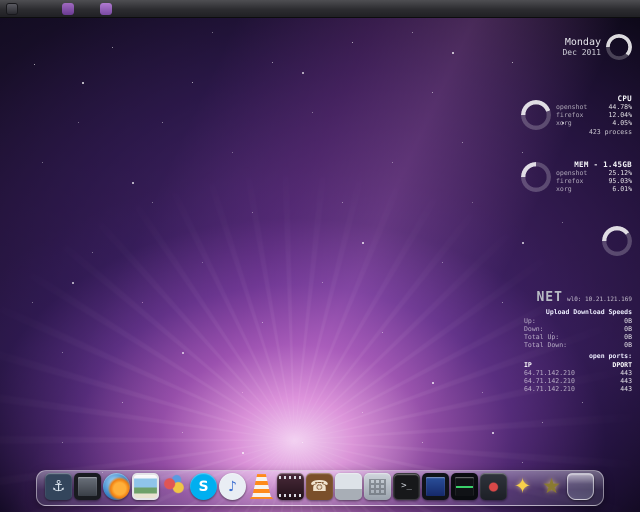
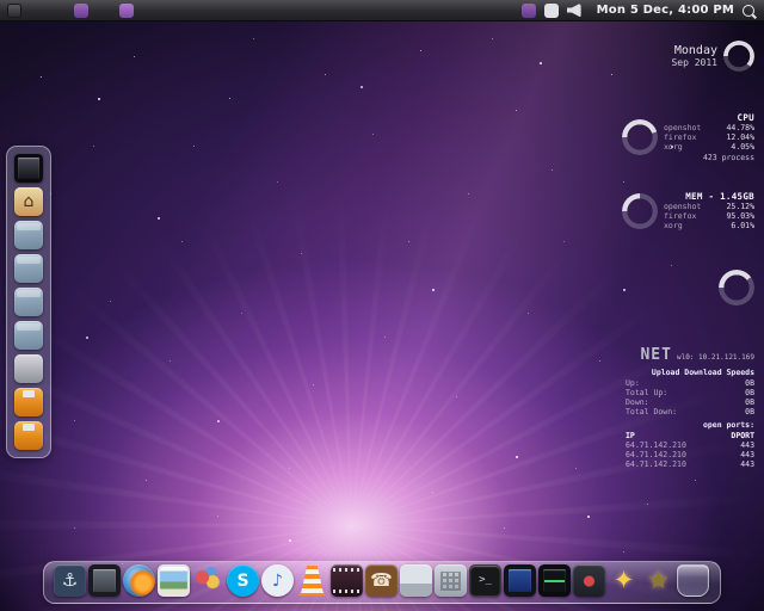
+ Mon 5 Dec, 4:00 PM
+ ⌂
  Monday
- Dec 2011
+ Sep 2011
  CPU
  openshot
  44.78%
  firefox
  12.04%
  xorg
  4.05%
  423 process
  MEM - 1.45GB
  openshot
  25.12%
  firefox
  95.03%
  xorg
  6.01%
  NET
  Upload Download Speeds
  Up:
  0B
- Down:
+ Total Up:
  0B
- Total Up:
+ Down:
  0B
  Total Down:
  0B
  open ports:
  IP
  DPORT
  64.71.142.210
  443
  64.71.142.210
  443
  64.71.142.210
  443
  ⚓
  S
  ♪
  ☎
  >_
  ✦
  ★
